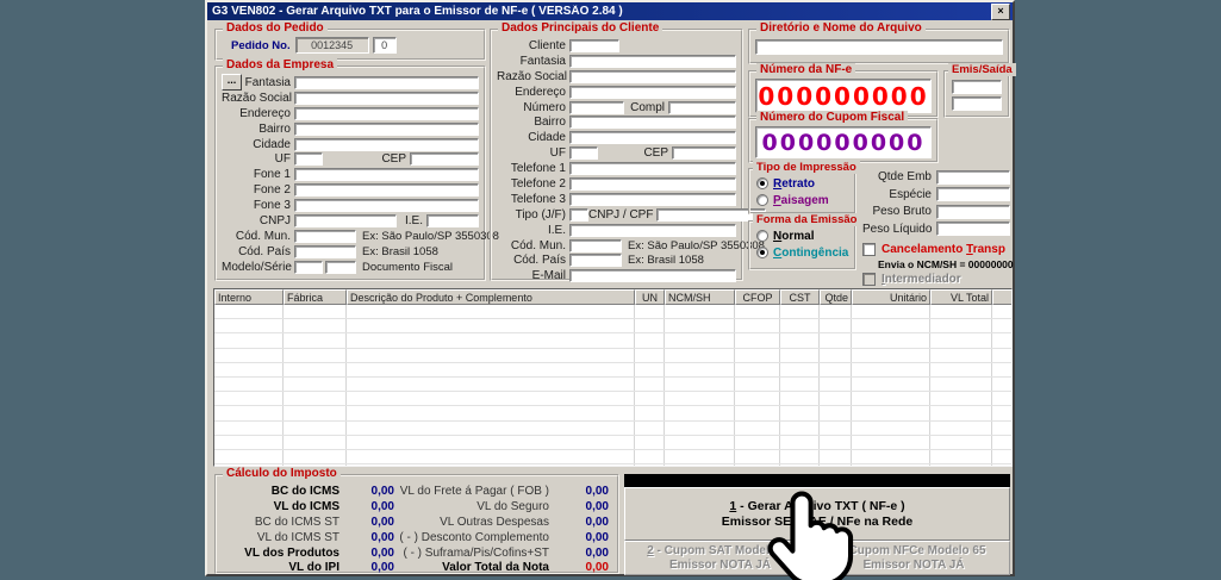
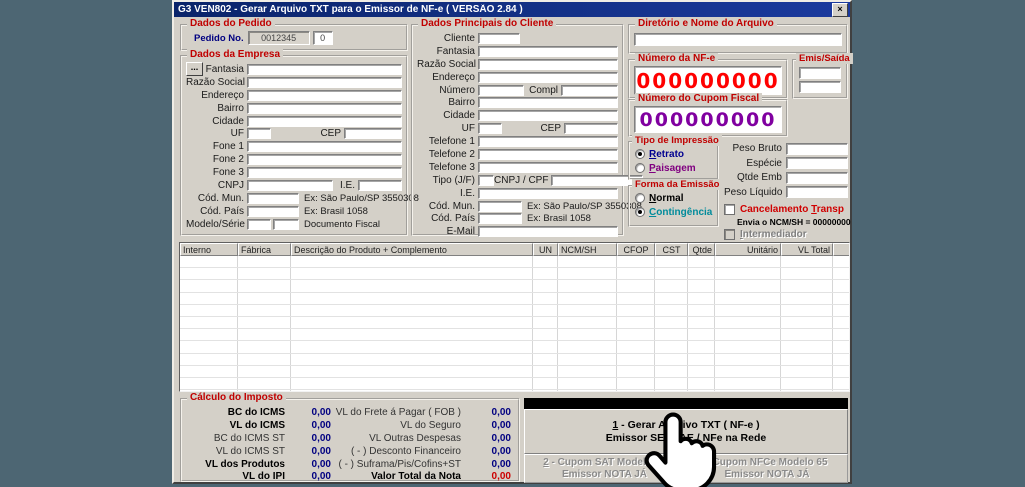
  G3 VEN802 - Gerar Arquivo TXT para o Emissor de NF-e ( VERSÃO 2.84 )
  ×
  Dados do Pedido
  Pedido No.
  0012345
  0
  Dados da Empresa
  ...
  Fantasia
  Razão Social
  Endereço
  Bairro
  Cidade
  UF
  CEP
  Fone 1
  Fone 2
  Fone 3
  CNPJ
  I.E.
  Cód. Mun.
  Ex: São Paulo/SP 3550308
  Cód. País
  Ex: Brasil 1058
  Modelo/Série
  Documento Fiscal
  Dados Principais do Cliente
  Cliente
  Fantasia
  Razão Social
  Endereço
  Número
  Compl
  Bairro
  Cidade
  UF
  CEP
  Telefone 1
  Telefone 2
  Telefone 3
  Tipo (J/F)
  CNPJ / CPF
  I.E.
  Cód. Mun.
  Ex: São Paulo/SP 355030
  Cód. País
  Ex: Brasil 1058
  E-Mail
  Diretório e Nome do Arquivo
  Número da NF-e
  000000000
  Emis/Saída
  Número do Cupom Fiscal
  000000000
  Tipo de Impressão
  Retrato
  Paisagem
  Forma da Emissão
  Normal
  Contingência
- Qtde Emb
+ Peso Bruto
  Espécie
- Peso Bruto
+ Qtde Emb
  Peso Líquido
  Cancelamento Transp
  Envia o NCM/SH = 00000000
  Intermediador
  Interno
  Fábrica
  Descrição do Produto + Complemento
  UN
  NCM/SH
  CFOP
  CST
  Qtde
  Unitário
  VL Total
  Cálculo do Imposto
  BC do ICMS
  0,00
  VL do Frete á Pagar ( FOB )
  0,00
  VL do ICMS
  0,00
  VL do Seguro
  0,00
  BC do ICMS ST
  0,00
  VL Outras Despesas
  0,00
  VL do ICMS ST
  0,00
- ( - ) Desconto Complemento
+ ( - ) Desconto Financeiro
  0,00
  VL dos Produtos
  0,00
  ( - ) Suframa/Pis/Cofins+ST
  0,00
  VL do IPI
  0,00
  Valor Total da Nota
  0,00
  1 - Gerar Aivo TXT ( NF-e )
  Emissor SEE / NFe na Rede
  2 - Cupom SAT Model
  Emissor NOTA JÁ
  Cupom NFCe Modelo 65
  Emissor NOTA JÁ
